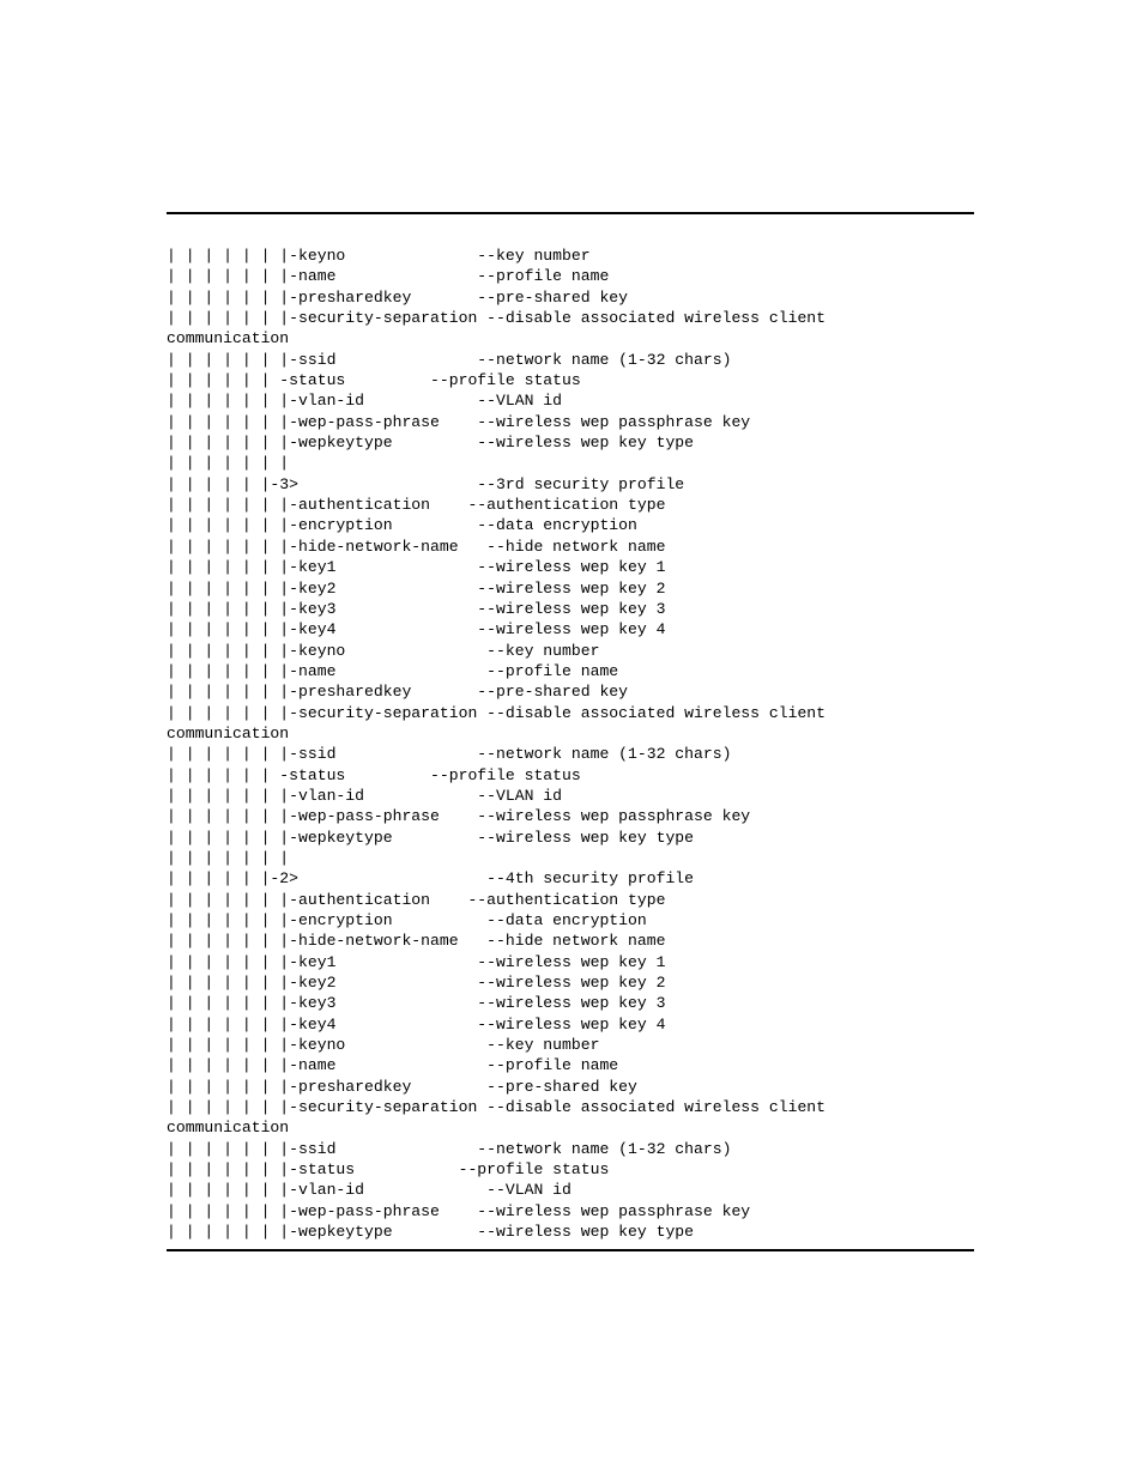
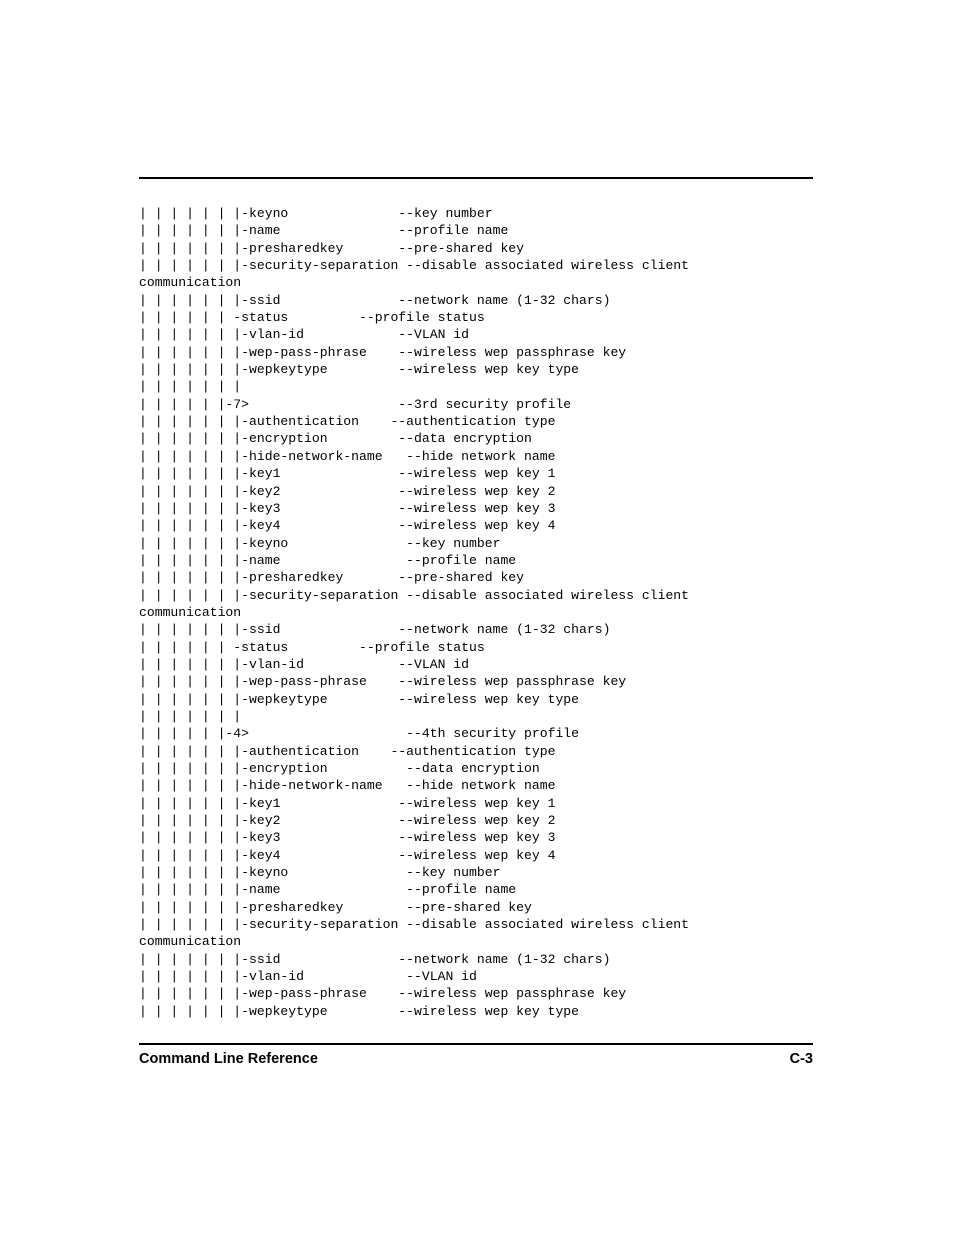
  | | | | | | |-keyno --key number
  | | | | | | |-name --profile name
  | | | | | | |-presharedkey --pre-shared key
  | | | | | | |-security-separation --disable associated wireless client
  communication
  | | | | | | |-ssid --network name (1-32 chars)
  | | | | | | -status --profile status
  | | | | | | |-vlan-id --VLAN id
  | | | | | | |-wep-pass-phrase --wireless wep passphrase key
  | | | | | | |-wepkeytype --wireless wep key type
  | | | | | | |
- | | | | | |-3> --3rd security profile
+ | | | | | |-7> --3rd security profile
  | | | | | | |-authentication --authentication type
  | | | | | | |-encryption --data encryption
  | | | | | | |-hide-network-name --hide network name
  | | | | | | |-key1 --wireless wep key 1
  | | | | | | |-key2 --wireless wep key 2
  | | | | | | |-key3 --wireless wep key 3
  | | | | | | |-key4 --wireless wep key 4
  | | | | | | |-keyno --key number
  | | | | | | |-name --profile name
  | | | | | | |-presharedkey --pre-shared key
  | | | | | | |-security-separation --disable associated wireless client
  communication
  | | | | | | |-ssid --network name (1-32 chars)
  | | | | | | -status --profile status
  | | | | | | |-vlan-id --VLAN id
  | | | | | | |-wep-pass-phrase --wireless wep passphrase key
  | | | | | | |-wepkeytype --wireless wep key type
  | | | | | | |
- | | | | | |-2> --4th security profile
+ | | | | | |-4> --4th security profile
  | | | | | | |-authentication --authentication type
  | | | | | | |-encryption --data encryption
  | | | | | | |-hide-network-name --hide network name
  | | | | | | |-key1 --wireless wep key 1
  | | | | | | |-key2 --wireless wep key 2
  | | | | | | |-key3 --wireless wep key 3
  | | | | | | |-key4 --wireless wep key 4
  | | | | | | |-keyno --key number
  | | | | | | |-name --profile name
  | | | | | | |-presharedkey --pre-shared key
  | | | | | | |-security-separation --disable associated wireless client
  communication
  | | | | | | |-ssid --network name (1-32 chars)
- | | | | | | |-status --profile status
  | | | | | | |-vlan-id --VLAN id
  | | | | | | |-wep-pass-phrase --wireless wep passphrase key
  | | | | | | |-wepkeytype --wireless wep key type
+ Command Line Reference
+ C-3
